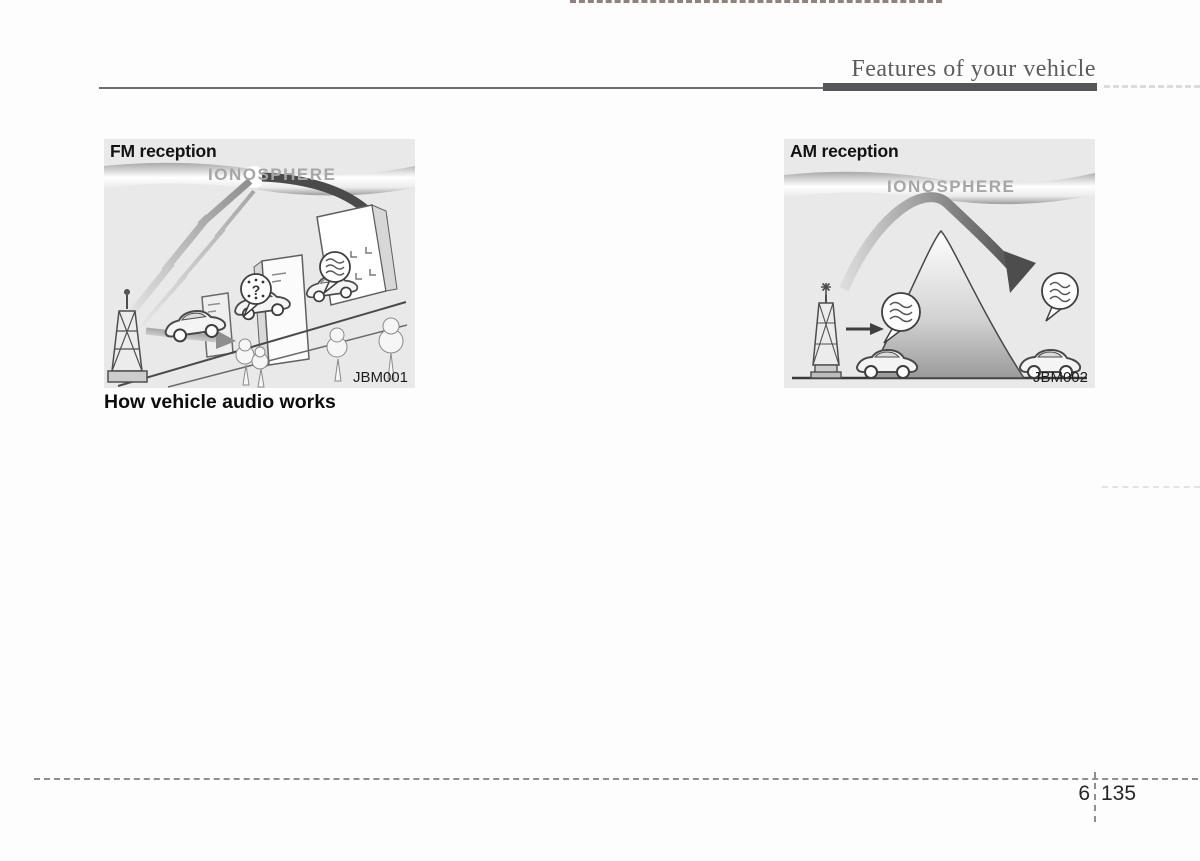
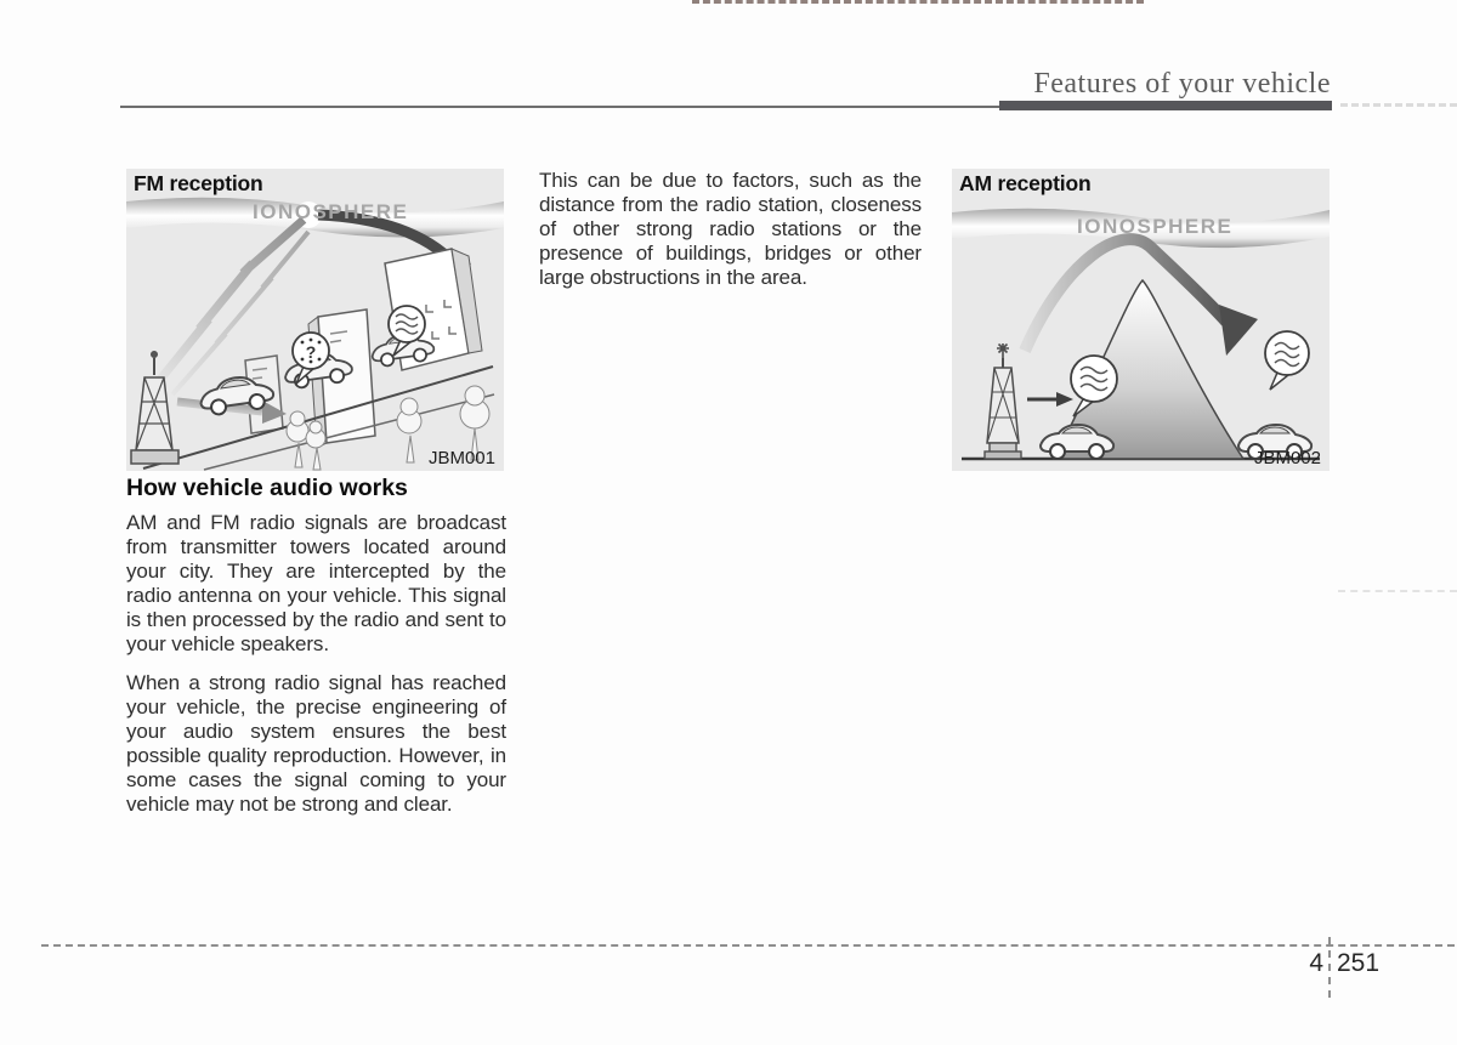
  Features of your vehicle
  FM reception
  IONOSPHERE
  ?
  JBM001
  AM reception
  IONOSPHERE
  JBM002
  How vehicle audio works
+ AM and FM radio signals are broadcast from transmitter towers located around your city. They are intercepted by the radio antenna on your vehicle. This signal is then processed by the radio and sent to your vehicle speakers.
+ When a strong radio signal has reached your vehicle, the precise engineering of your audio system ensures the best possible quality reproduction. However, in some cases the signal coming to your vehicle may not be strong and clear.
+ This can be due to factors, such as the distance from the radio station, closeness of other strong radio stations or the presence of buildings, bridges or other large obstructions in the area.
- 6
+ 4
- 135
+ 251
